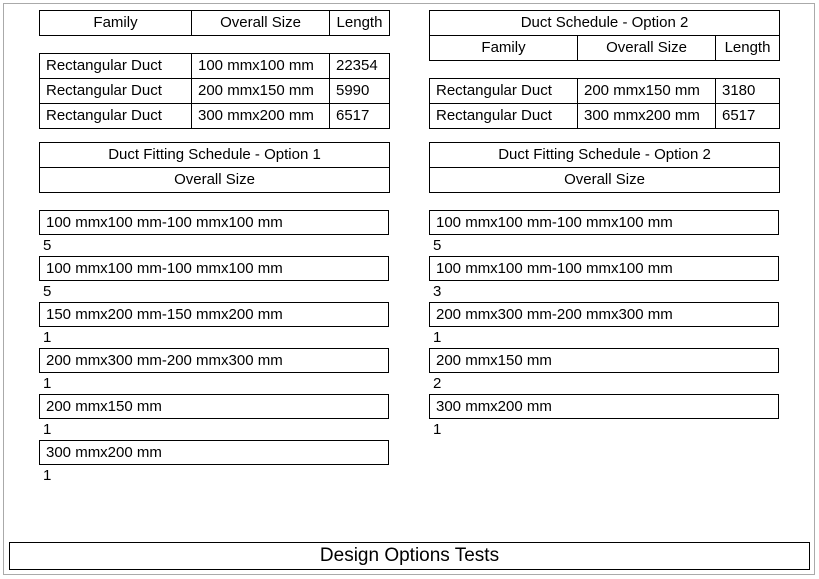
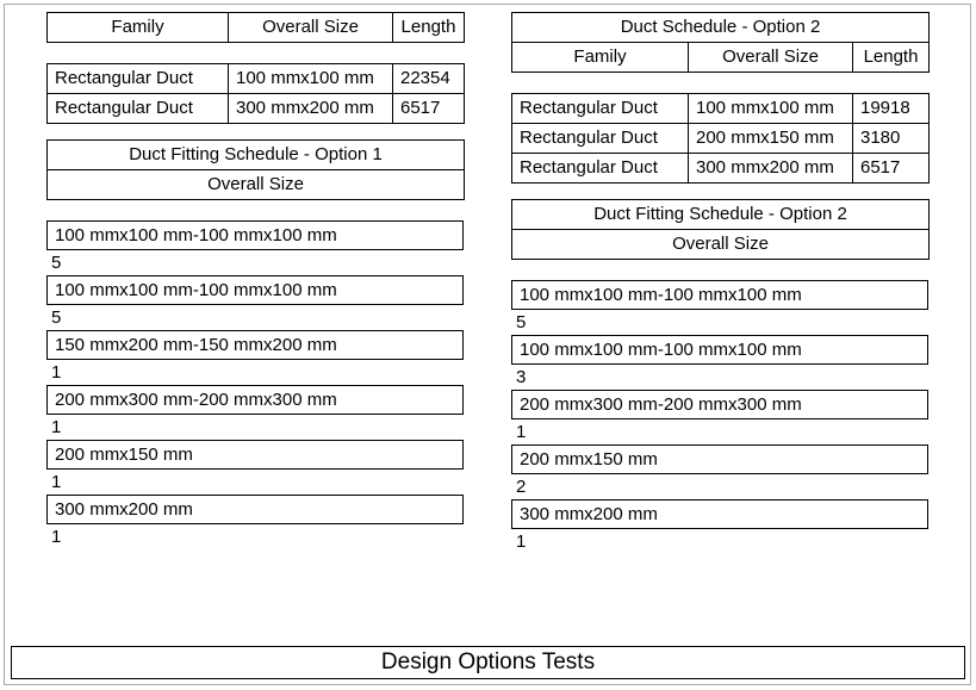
  Family	Overall Size	Length
  Rectangular Duct	100 mmx100 mm	22354
- Rectangular Duct	200 mmx150 mm	5990
  Rectangular Duct	300 mmx200 mm	6517
  Duct Fitting Schedule - Option 1
  Overall Size
  100 mmx100 mm-100 mmx100 mm
  5
  100 mmx100 mm-100 mmx100 mm
  5
  150 mmx200 mm-150 mmx200 mm
  1
  200 mmx300 mm-200 mmx300 mm
  1
  200 mmx150 mm
  1
  300 mmx200 mm
  1
  Duct Schedule - Option 2
  Family	Overall Size	Length
+ Rectangular Duct	100 mmx100 mm	19918
  Rectangular Duct	200 mmx150 mm	3180
  Rectangular Duct	300 mmx200 mm	6517
  Duct Fitting Schedule - Option 2
  Overall Size
  100 mmx100 mm-100 mmx100 mm
  5
  100 mmx100 mm-100 mmx100 mm
  3
  200 mmx300 mm-200 mmx300 mm
  1
  200 mmx150 mm
  2
  300 mmx200 mm
  1
  Design Options Tests
